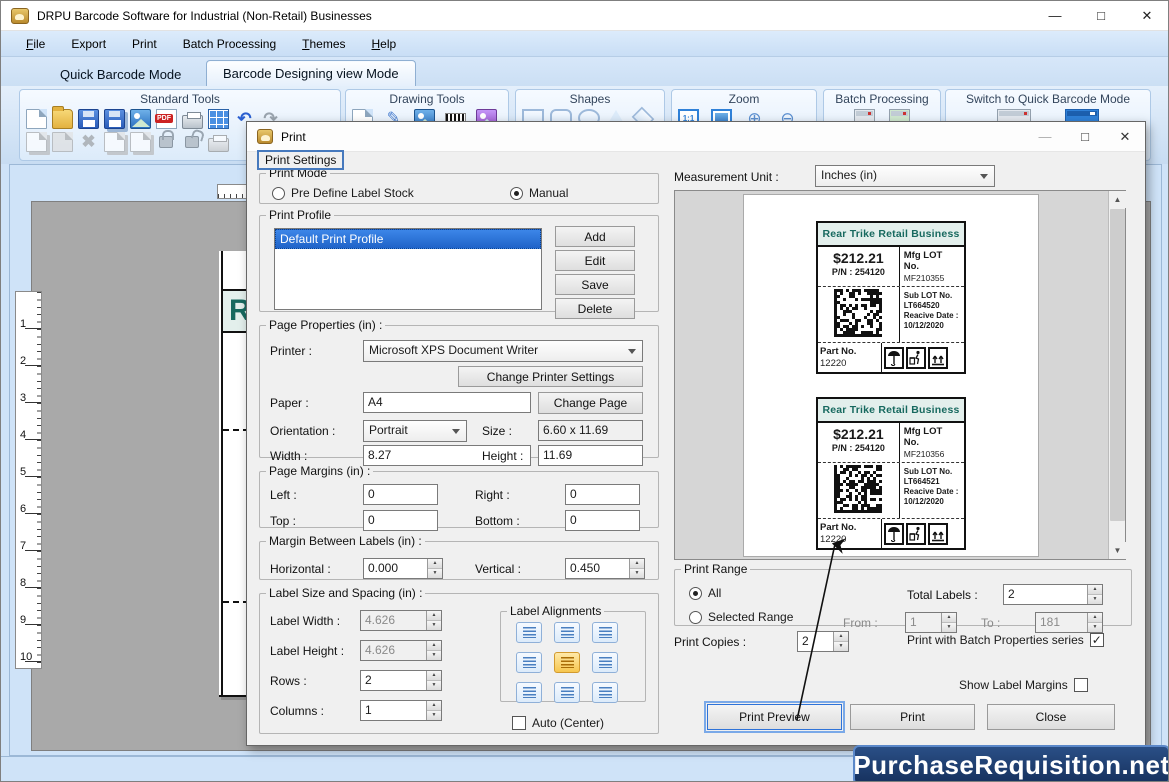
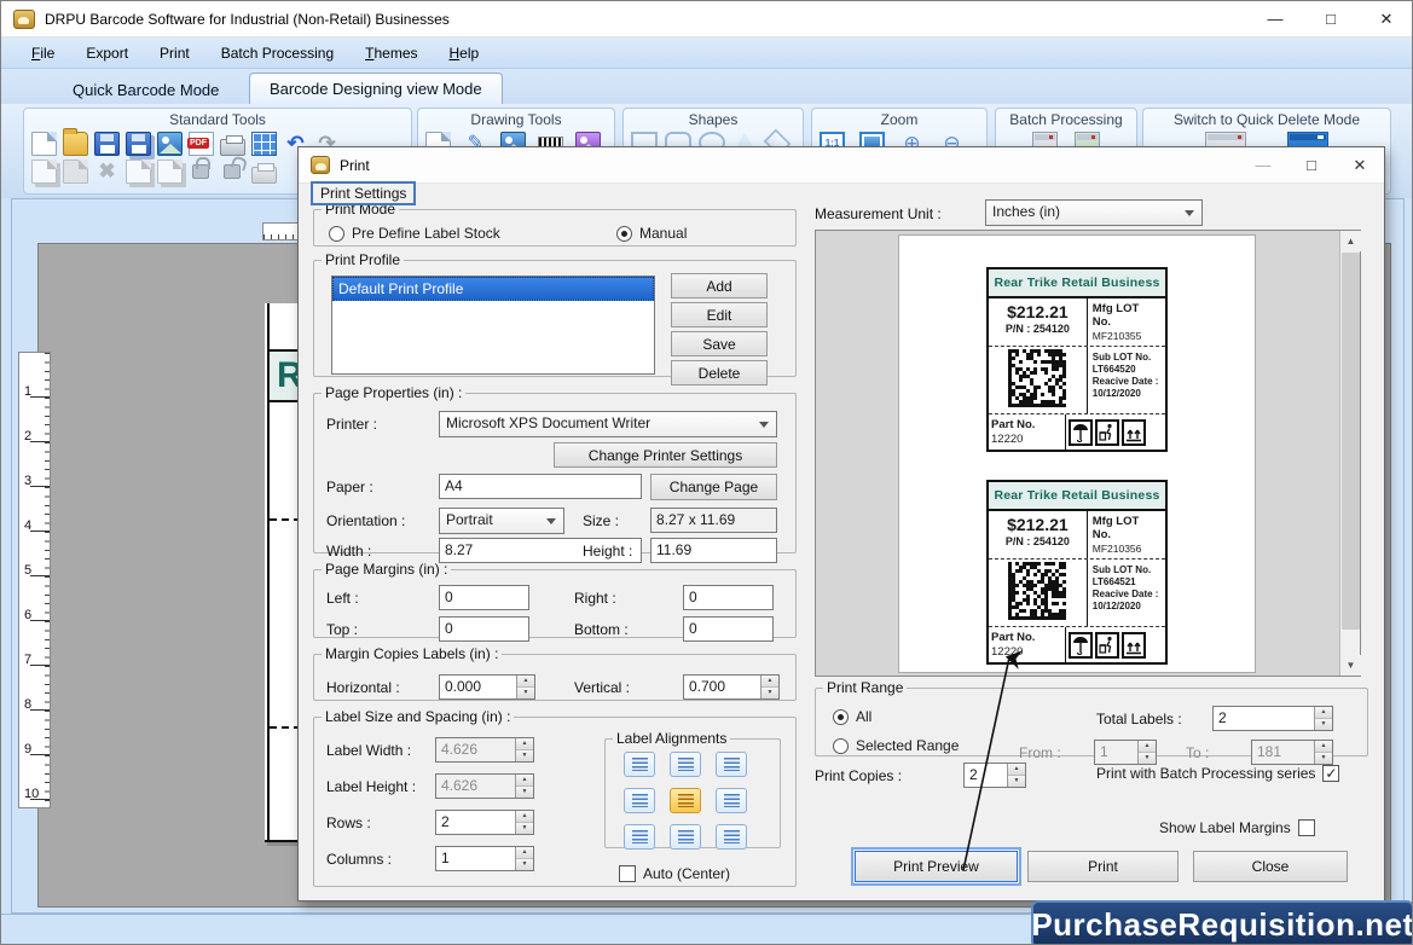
  DRPU Barcode Software for Industrial (Non-Retail) Businesses
  —
  □
  ✕
  File
  Export
  Print
  Batch Processing
  Themes
  Help
  Quick Barcode Mode
  Barcode Designing view Mode
  Standard Tools
  ↶
  ↷
  ✖
  Drawing Tools
  ✎
  Shapes
  Zoom
  1:1
  ⊕
  ⊖
  Batch Processing
- Switch to Quick Barcode Mode
+ Switch to Quick Delete Mode
  1
  2
  3
  4
  5
  6
  7
  8
  9
  10
  Print
  —
  □
  ✕
  Print Settings
  Print Mode
  Pre Define Label Stock
  Manual
  Print Profile
  Default Print Profile
  Add
  Edit
  Save
  Delete
  Page Properties (in) :
  Printer :
  Microsoft XPS Document Writer
  Change Printer Settings
  Paper :
  A4
  Change Page
  Orientation :
  Portrait
  Size :
- 6.60 x 11.69
+ 8.27 x 11.69
  Width :
  8.27
  Height :
  11.69
  Page Margins (in) :
  Left :
  0
  Right :
  0
  Top :
  0
  Bottom :
  0
- Margin Between Labels (in) :
+ Margin Copies Labels (in) :
  Horizontal :
  0.000
  Vertical :
- 0.450
+ 0.700
  Label Size and Spacing (in) :
  Label Width :
  4.626
  Label Height :
  4.626
  Rows :
  2
  Columns :
  1
  Label Alignments
  Auto (Center)
  Measurement Unit :
  Inches (in)
  Rear Trike Retail Business
  $212.21
  P/N : 254120
  Mfg LOT No.
  MF210355
  Sub LOT No.
  LT664520
  Reacive Date :
  10/12/2020
  Part No.
  12220
  Rear Trike Retail Business
  $212.21
  P/N : 254120
  Mfg LOT No.
  MF210356
  Sub LOT No.
  LT664521
  Reacive Date :
  10/12/2020
  Part No.
  12220
  ▲
  ▼
  Print Range
  All
  Selected Range
  Total Labels :
  2
  From :
  1
  To :
  181
  Print Copies :
  2
  ✓
- Print with Batch Properties series
+ Print with Batch Processing series
  Show Label Margins
  Print Previw
  Print
  Close
  PurchaseRequisition.net
